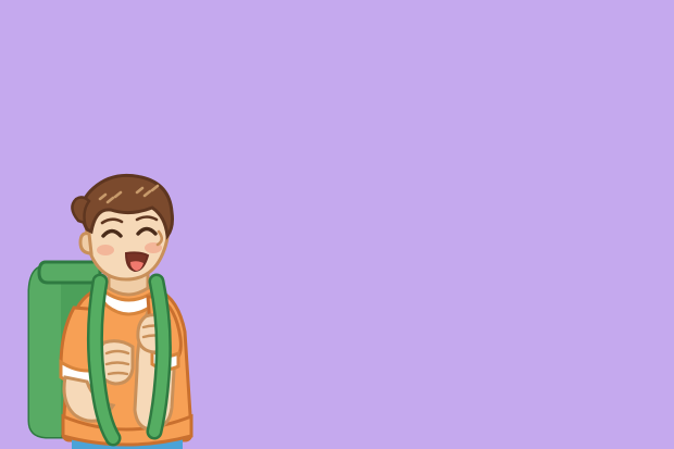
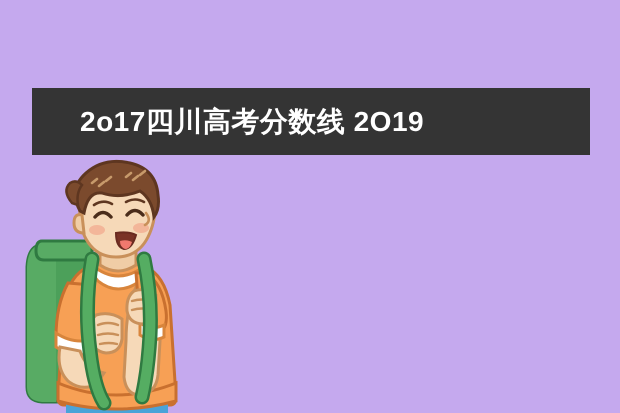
+ 2o17四川高考分数线 2O19
